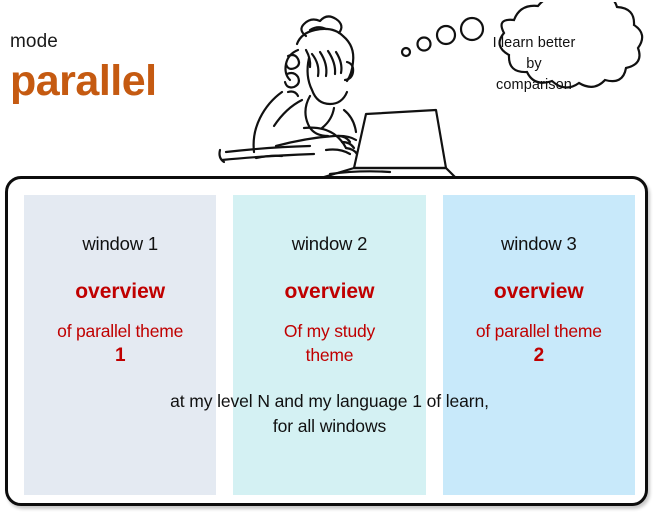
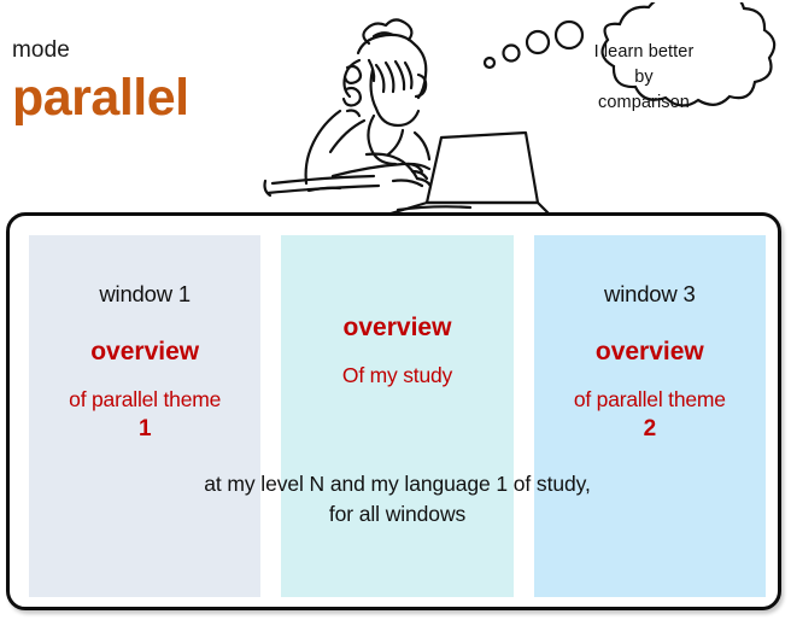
  mode
  parallel
  I learn better
  by
  comparison
  window 1
  overview
  of parallel theme
  1
- window 2
  overview
  Of my study
- theme
  window 3
  overview
  of parallel theme
  2
- at my level N and my language 1 of learn,
+ at my level N and my language 1 of study,
  for all windows
